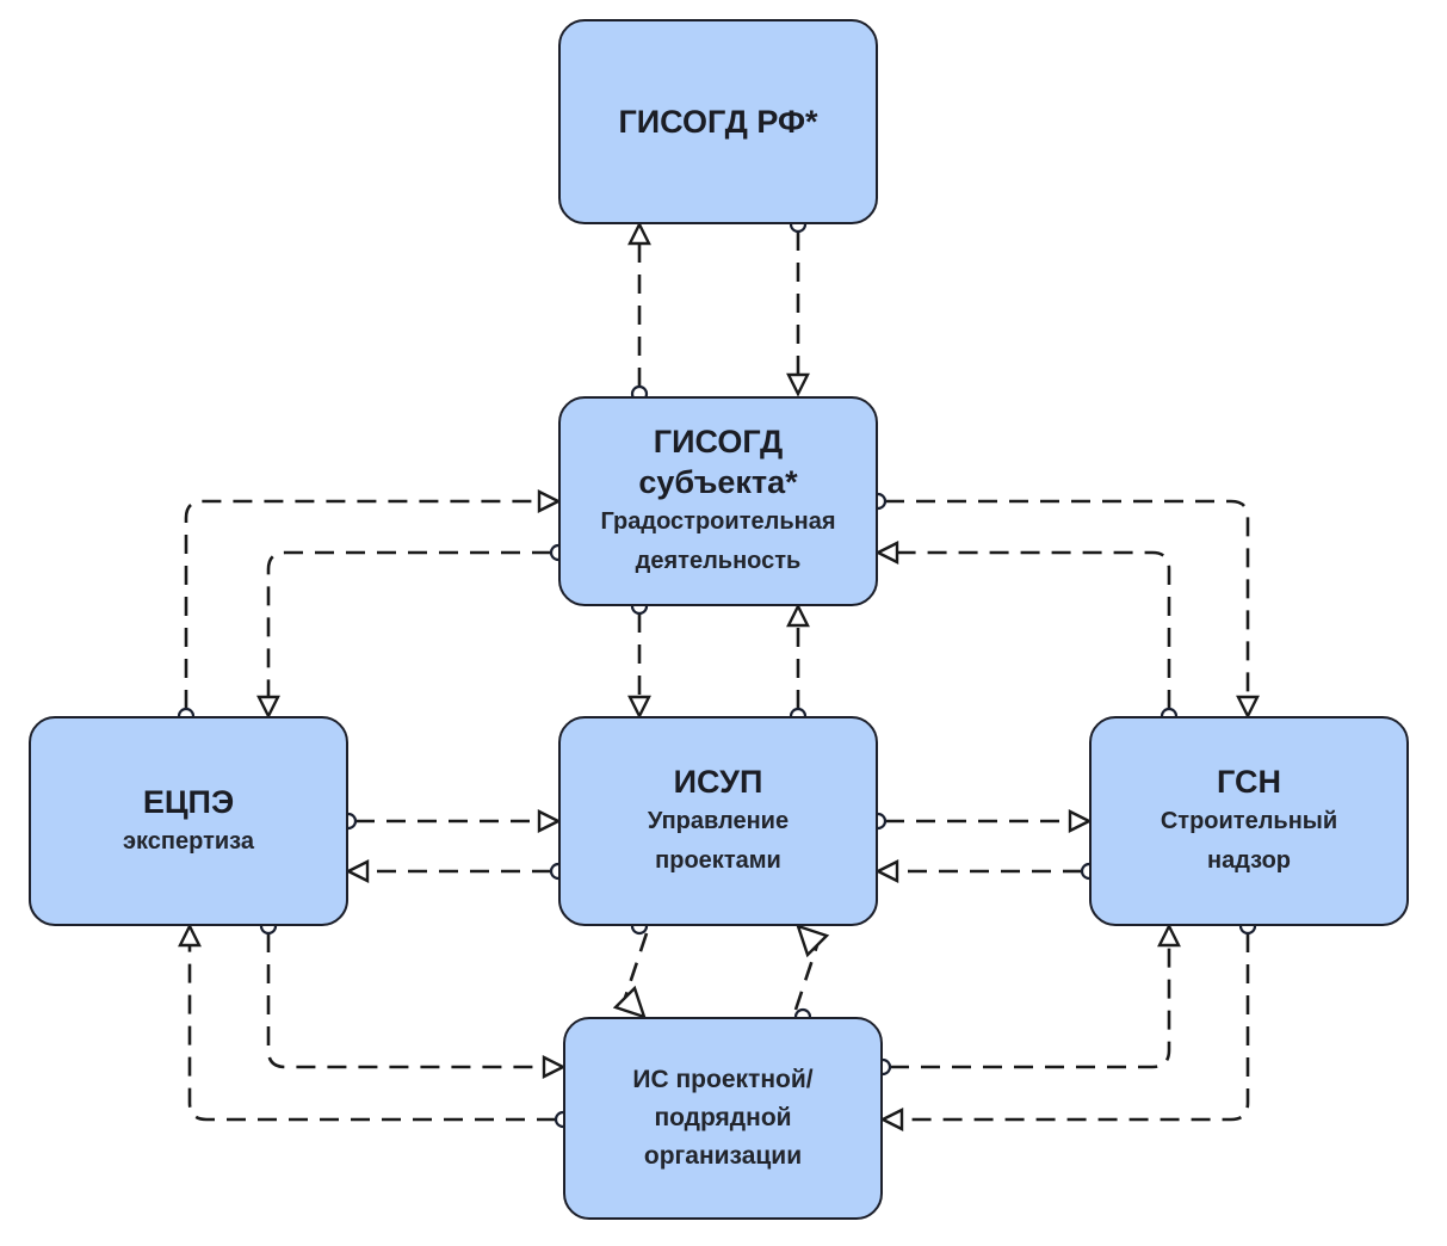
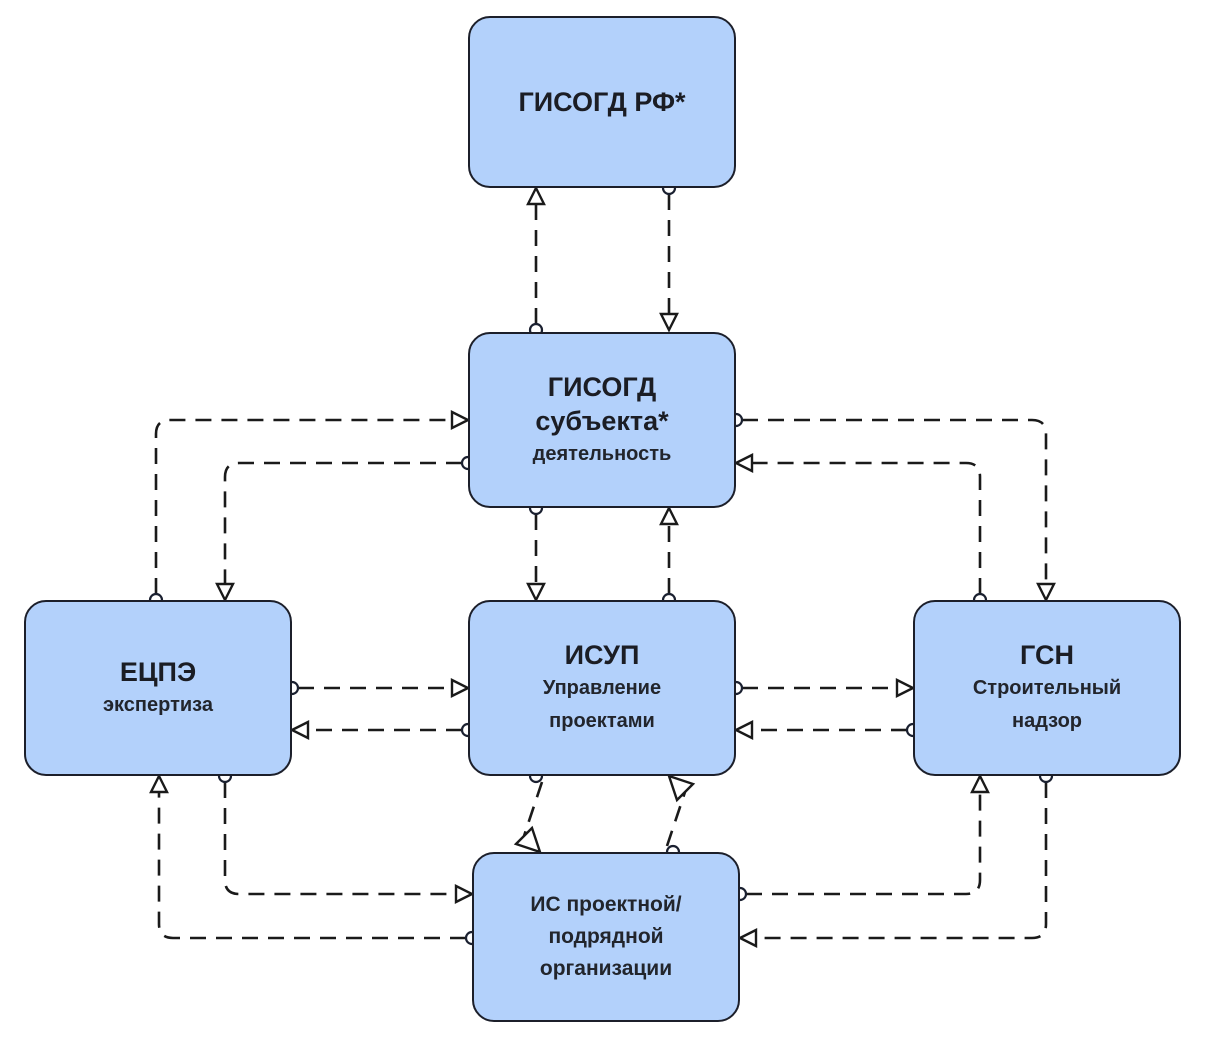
  ГИСОГД РФ*
  ГИСОГД
  субъекта*
- Градостроительная
  деятельность
  ЕЦПЭ
  экспертиза
  ИСУП
  Управление
  проектами
  ГСН
  Строительный
  надзор
  ИС проектной/
  подрядной
  организации
